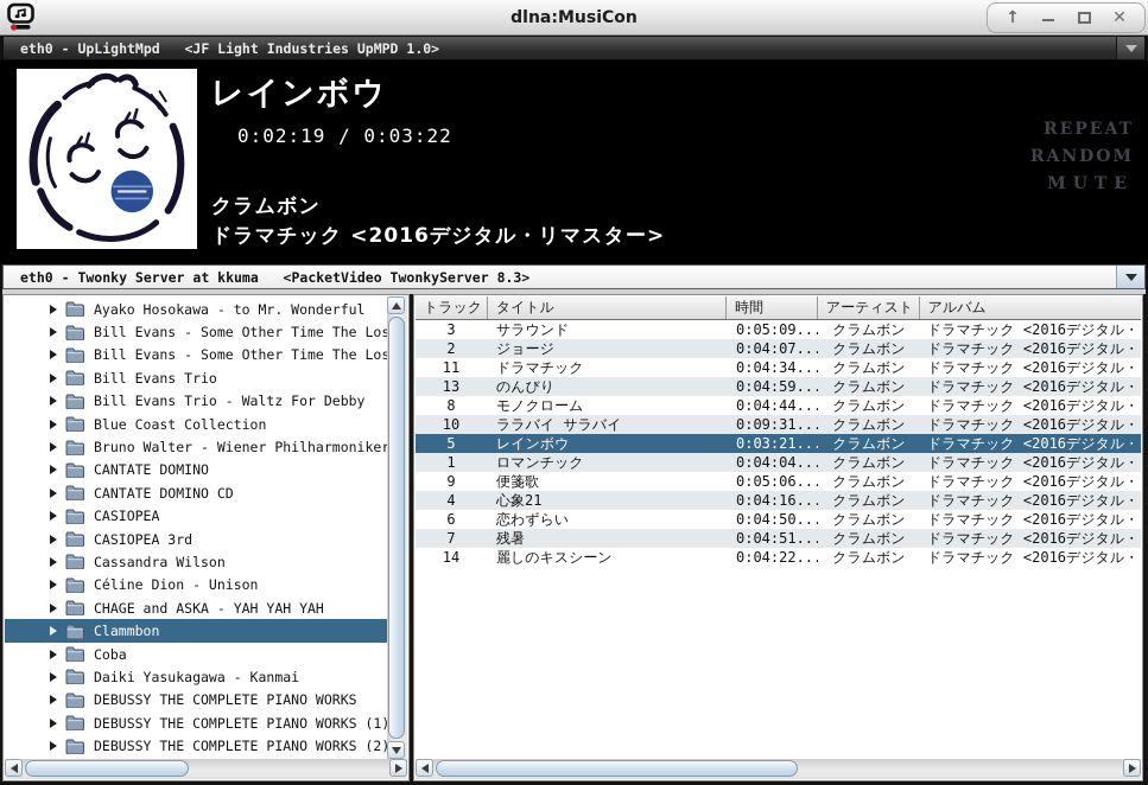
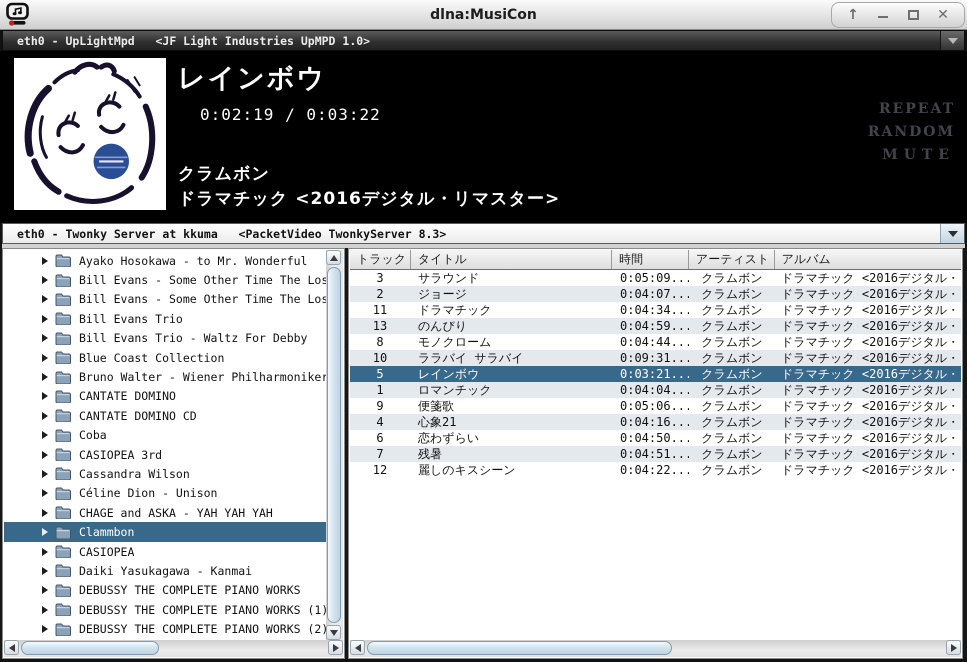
  dlna:MusiCon
  ↑
  ✕
  eth0 - UpLightMpd <JF Light Industries UpMPD 1.0>
  レインボウ
  0:02:19 / 0:03:22
  クラムボン
  ドラマチック <2016デジタル・リマスター>
  REPEAT
  RANDOM
  MUTE
  eth0 - Twonky Server at kkuma <PacketVideo TwonkyServer 8.3>
  Ayako Hosokawa - to Mr. Wonderful
  Bill Evans - Some Other Time The Los
  Bill Evans - Some Other Time The Los
  Bill Evans Trio
  Bill Evans Trio - Waltz For Debby
  Blue Coast Collection
  Bruno Walter - Wiener Philharmoniker
  CANTATE DOMINO
  CANTATE DOMINO CD
- CASIOPEA
+ Coba
  CASIOPEA 3rd
  Cassandra Wilson
  Céline Dion - Unison
  CHAGE and ASKA - YAH YAH YAH
  Clammbon
- Coba
+ CASIOPEA
  Daiki Yasukagawa - Kanmai
  DEBUSSY THE COMPLETE PIANO WORKS
  DEBUSSY THE COMPLETE PIANO WORKS (1)
  DEBUSSY THE COMPLETE PIANO WORKS (2)
  トラック
  タイトル
  時間
  アーティスト
  アルバム
  3
  サラウンド
  0:05:09...
  クラムボン
  ドラマチック <2016デジタル・
  2
  ジョージ
  0:04:07...
  クラムボン
  ドラマチック <2016デジタル・
  11
  ドラマチック
  0:04:34...
  クラムボン
  ドラマチック <2016デジタル・
  13
  のんびり
  0:04:59...
  クラムボン
  ドラマチック <2016デジタル・
  8
  モノクローム
  0:04:44...
  クラムボン
  ドラマチック <2016デジタル・
  10
  ララバイ サラバイ
  0:09:31...
  クラムボン
  ドラマチック <2016デジタル・
  5
  レインボウ
  0:03:21...
  クラムボン
  ドラマチック <2016デジタル・
  1
  ロマンチック
  0:04:04...
  クラムボン
  ドラマチック <2016デジタル・
  9
  便箋歌
  0:05:06...
  クラムボン
  ドラマチック <2016デジタル・
  4
  心象21
  0:04:16...
  クラムボン
  ドラマチック <2016デジタル・
  6
  恋わずらい
  0:04:50...
  クラムボン
  ドラマチック <2016デジタル・
  7
  残暑
  0:04:51...
  クラムボン
  ドラマチック <2016デジタル・
- 14
+ 12
  麗しのキスシーン
  0:04:22...
  クラムボン
  ドラマチック <2016デジタル・
